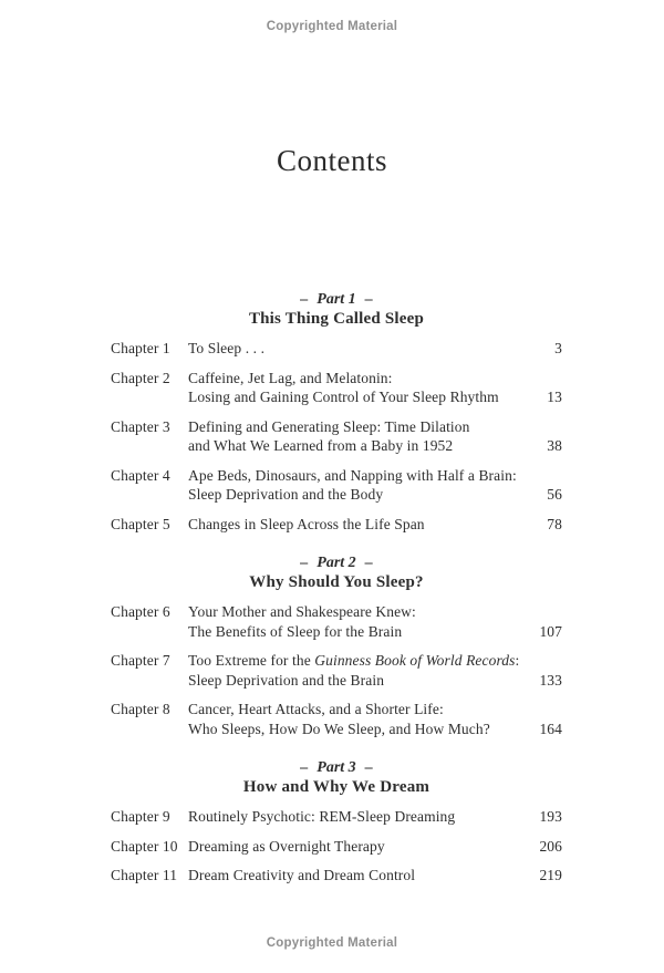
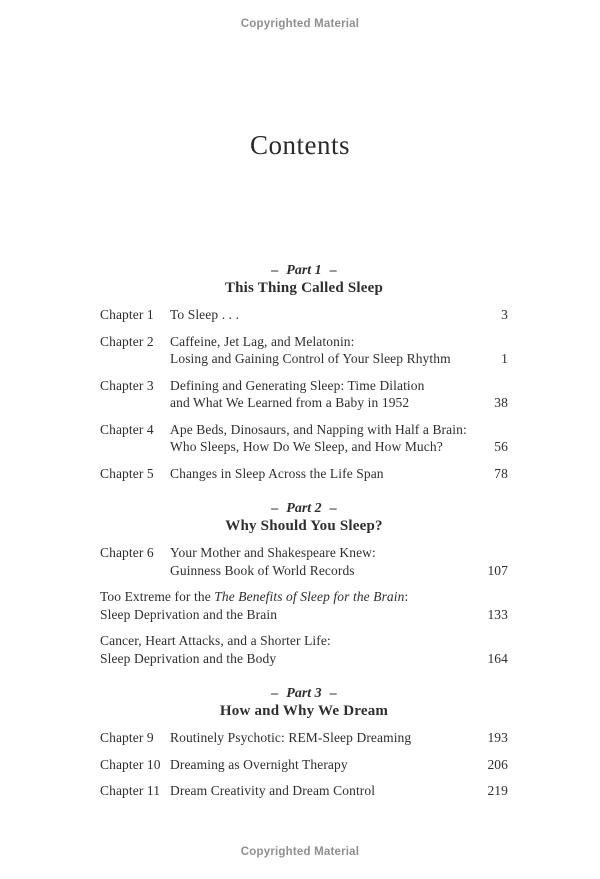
  Copyrighted Material
  Contents
  – Part 1 –
  This Thing Called Sleep
  Chapter 1
  To Sleep . . .
  3
  Chapter 2
  Caffeine, Jet Lag, and Melatonin:
  Losing and Gaining Control of Your Sleep Rhythm
- 13
+ 1
  Chapter 3
  Defining and Generating Sleep: Time Dilation
  and What We Learned from a Baby in 1952
  38
  Chapter 4
  Ape Beds, Dinosaurs, and Napping with Half a Brain:
- Sleep Deprivation and the Body
+ Who Sleeps, How Do We Sleep, and How Much?
  56
  Chapter 5
  Changes in Sleep Across the Life Span
  78
  – Part 2 –
  Why Should You Sleep?
  Chapter 6
  Your Mother and Shakespeare Knew:
- The Benefits of Sleep for the Brain
+ Guinness Book of World Records
  107
- Chapter 7
- Too Extreme for the Guinness Book of World Records:
+ Too Extreme for the The Benefits of Sleep for the Brain:
  Sleep Deprivation and the Brain
  133
- Chapter 8
  Cancer, Heart Attacks, and a Shorter Life:
- Who Sleeps, How Do We Sleep, and How Much?
+ Sleep Deprivation and the Body
  164
  – Part 3 –
  How and Why We Dream
  Chapter 9
  Routinely Psychotic: REM-Sleep Dreaming
  193
  Chapter 10
  Dreaming as Overnight Therapy
  206
  Chapter 11
  Dream Creativity and Dream Control
  219
  Copyrighted Material
